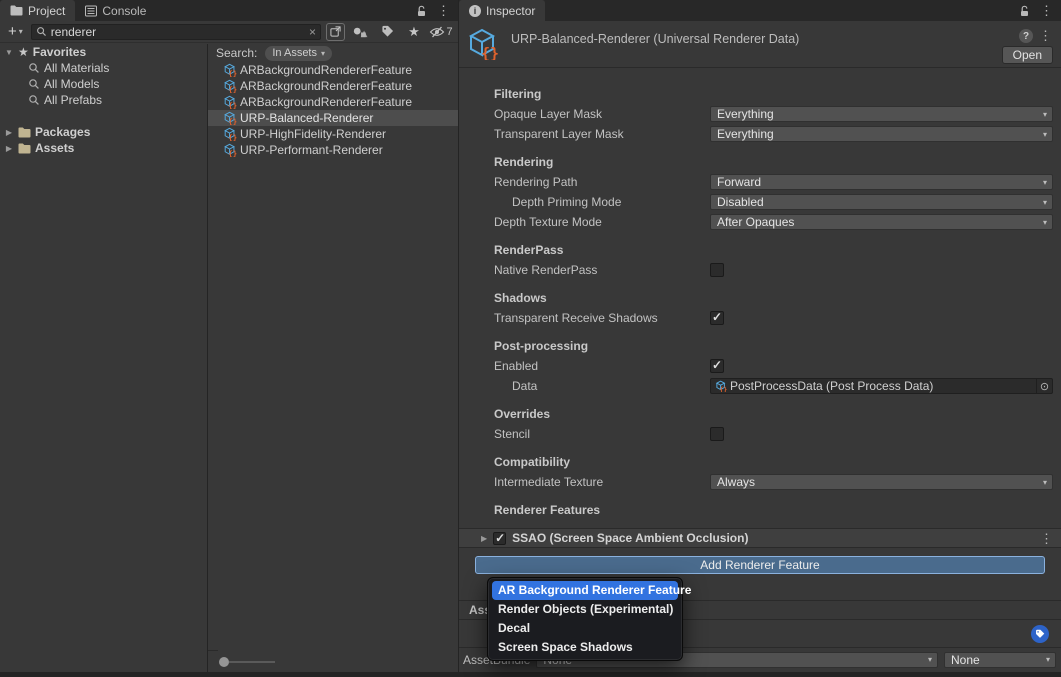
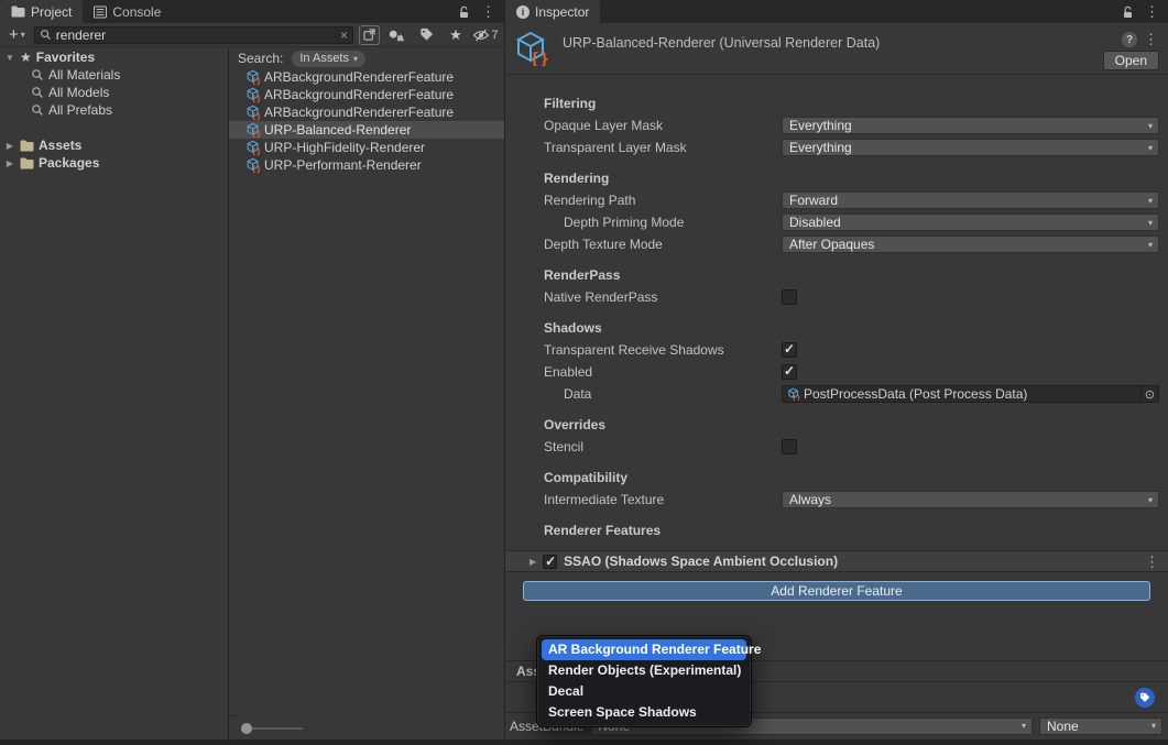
  Project
  Console
  ⋮
  +
  ▾
  renderer
  ×
  ★
  7
  ▼
  ★
  Favorites
  All Materials
  All Models
  All Prefabs
  ▶
- Packages
+ Assets
  ▶
- Assets
+ Packages
  Search:
  In Assets
  ▾
  {}
  ARBackgroundRendererFeature
  {}
  ARBackgroundRendererFeature
  {}
  ARBackgroundRendererFeature
  {}
  URP-Balanced-Renderer
  {}
  URP-HighFidelity-Renderer
  {}
  URP-Performant-Renderer
  i
  Inspector
  ⋮
  {}
  URP-Balanced-Renderer (Universal Renderer Data)
  ?
  ⋮
  Open
  Filtering
  Opaque Layer Mask
  Everything
  ▾
  Transparent Layer Mask
  Everything
  ▾
  Rendering
  Rendering Path
  Forward
  ▾
  Depth Priming Mode
  Disabled
  ▾
  Depth Texture Mode
  After Opaques
  ▾
  RenderPass
  Native RenderPass
  Shadows
  Transparent Receive Shadows
  ✓
- Post-processing
  Enabled
  ✓
  Data
  {}
  PostProcessData (Post Process Data)
  ⊙
  Overrides
  Stencil
  Compatibility
  Intermediate Texture
  Always
  ▾
  Renderer Features
  ▶
  ✓
- SSAO (Screen Space Ambient Occlusion)
+ SSAO (Shadows Space Ambient Occlusion)
  ⋮
  Add Renderer Feature
  ▾
  None
  ▾
  AR Background Renderer Feature
  Render Objects (Experimental)
  Decal
  Screen Space Shadows
